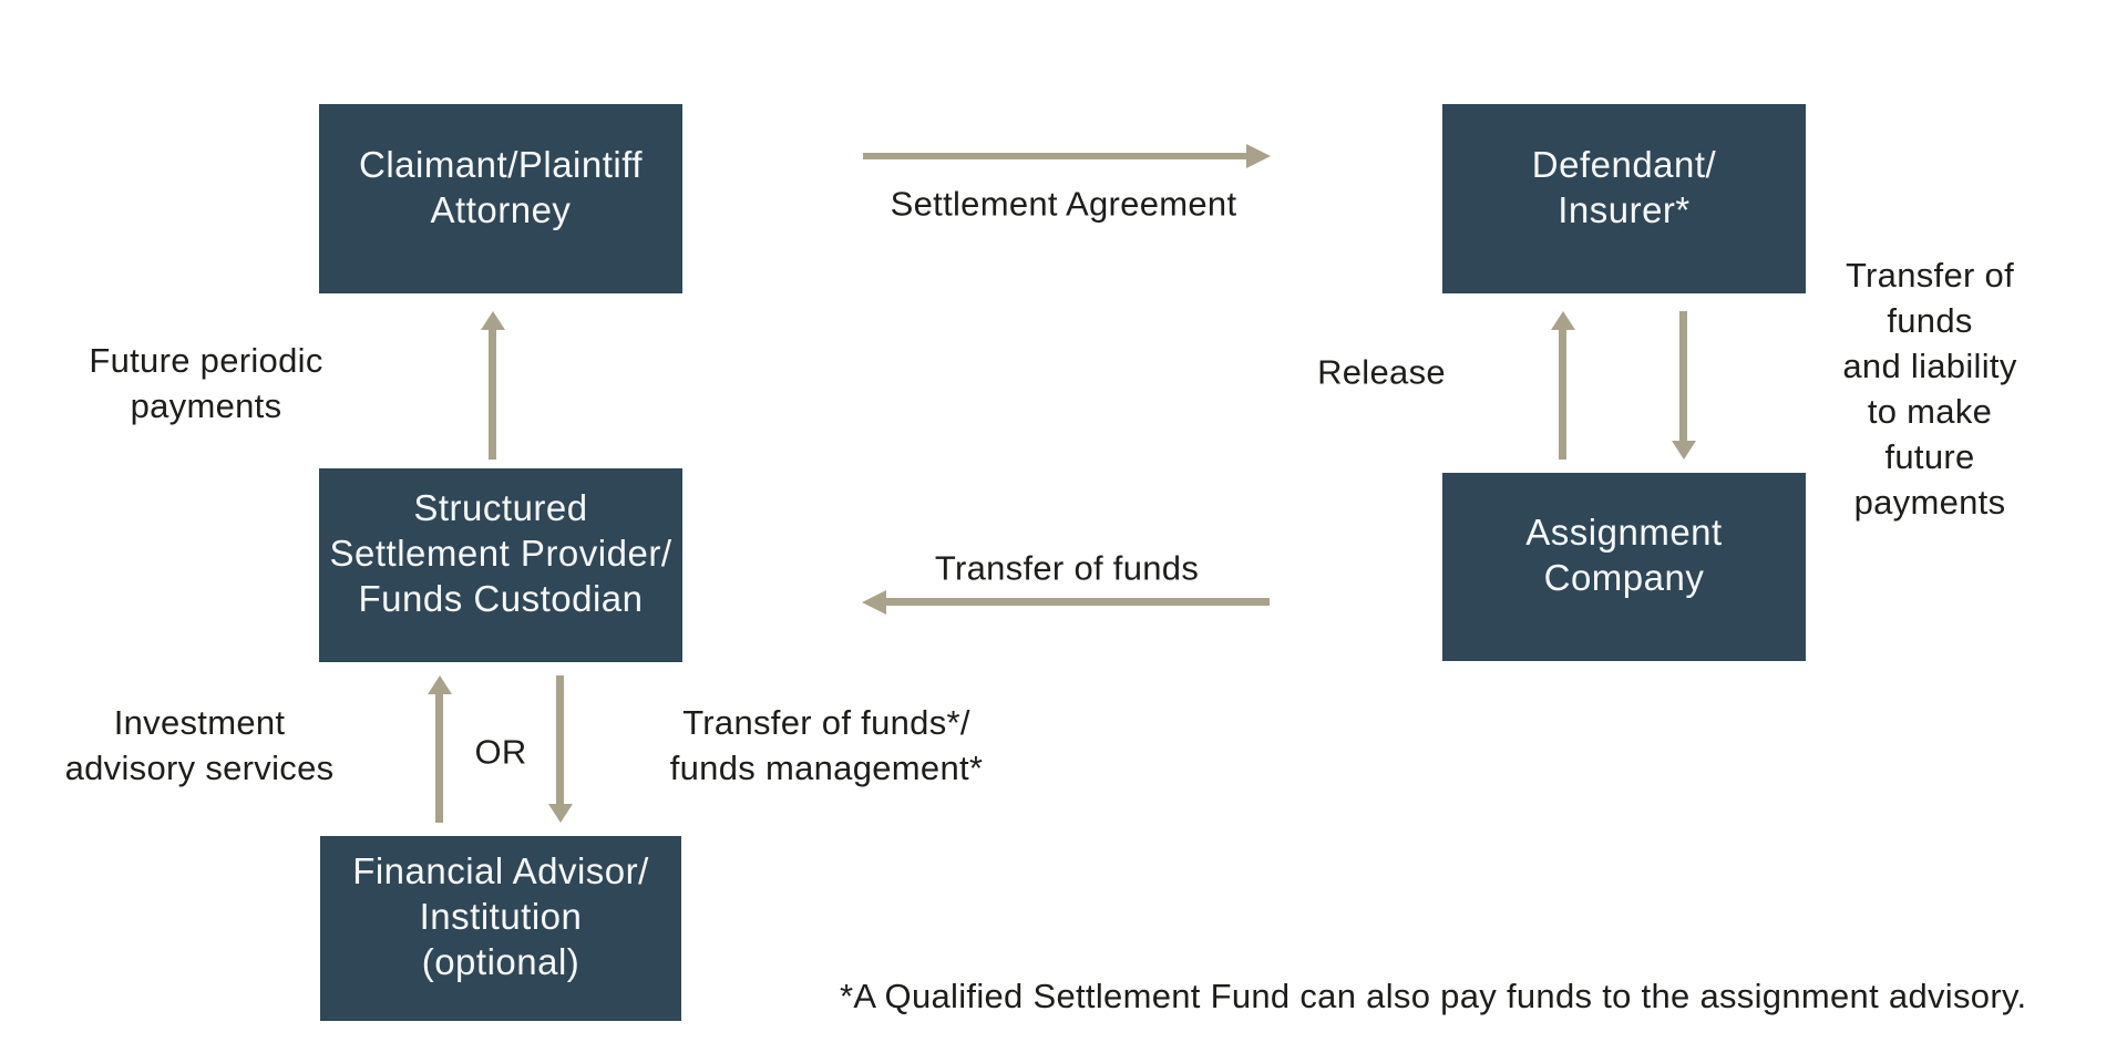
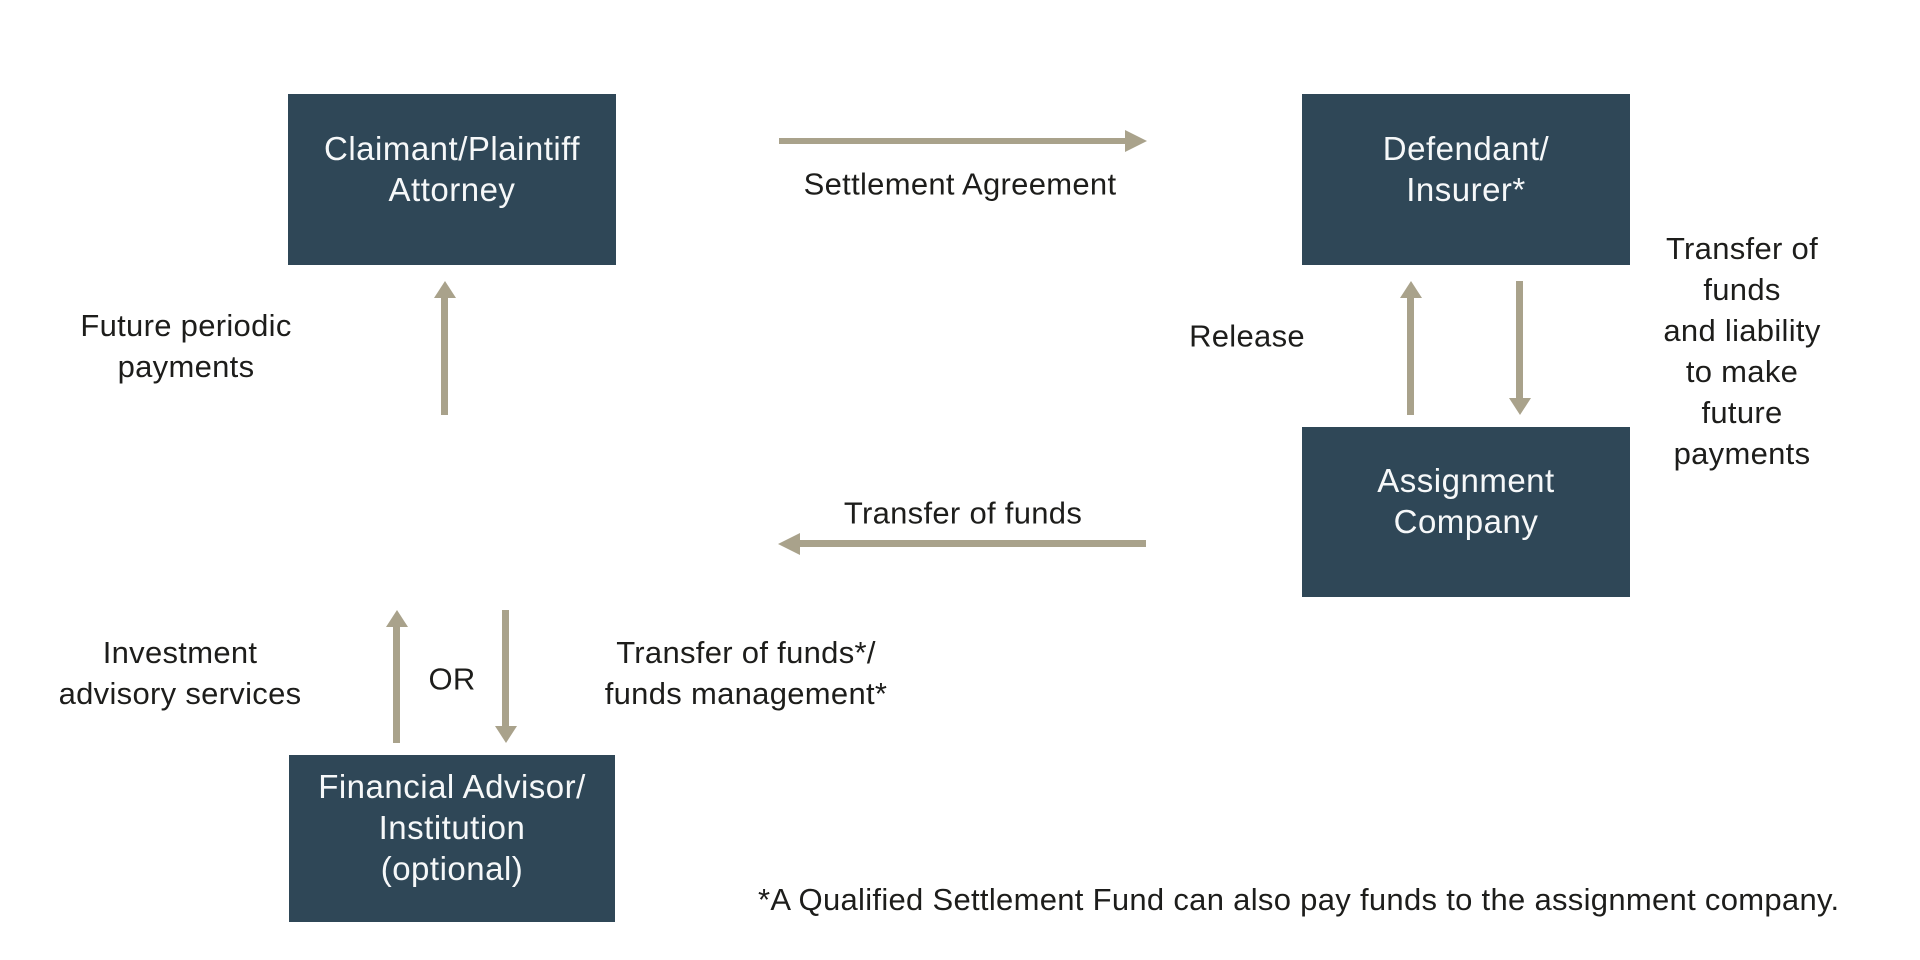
  Claimant/Plaintiff
  Attorney
  Defendant/
  Insurer*
- Structured
- Settlement Provider/
- Funds Custodian
  Assignment
  Company
  Financial Advisor/
  Institution
  (optional)
  Settlement Agreement
  Future periodic
  payments
  Release
  Transfer of funds
  and liability
  to make future
  payments
  Transfer of funds
  Investment
  advisory services
  OR
  Transfer of funds*/
  funds management*
- *A Qualified Settlement Fund can also pay funds to the assignment advisory.
+ *A Qualified Settlement Fund can also pay funds to the assignment company.
